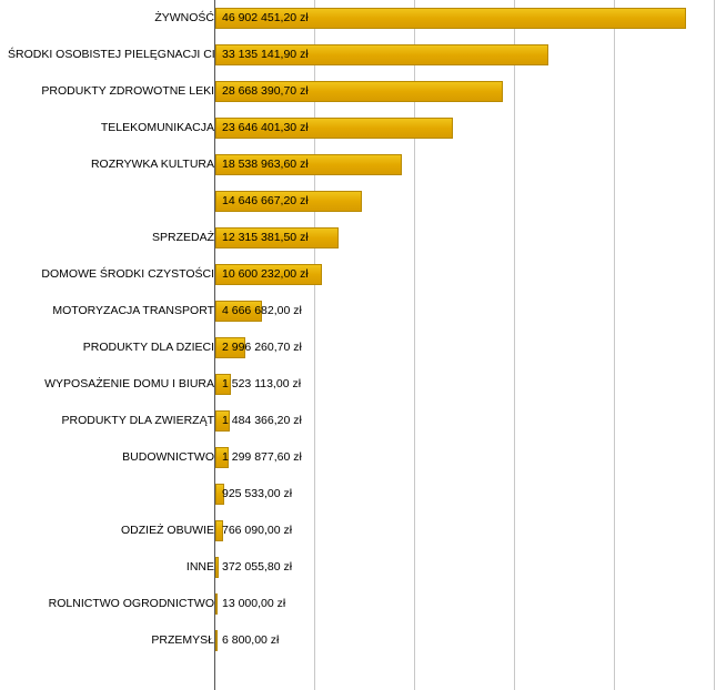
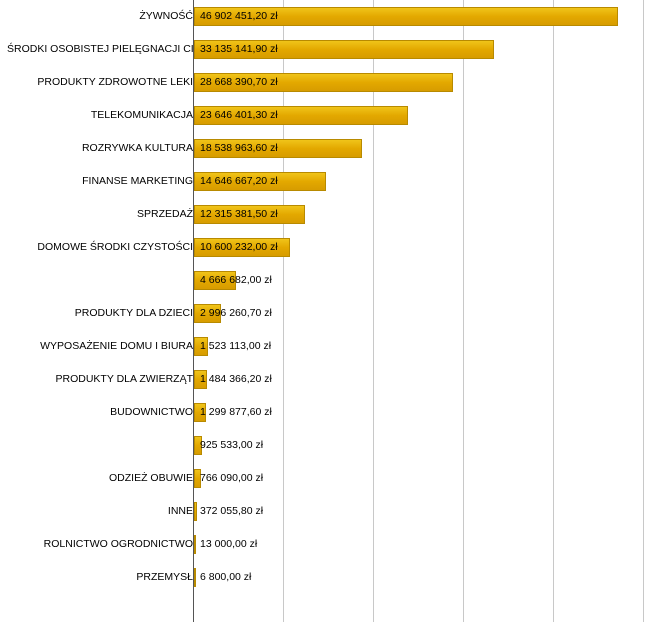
  ŻYWNOŚĆ
  46 902 451,20 zł
  ŚRODKI OSOBISTEJ PIELĘGNACJI C
  33 135 141,90 zł
  PRODUKTY ZDROWOTNE LEKI
  28 668 390,70 zł
  TELEKOMUNIKACJA
  23 646 401,30 zł
  ROZRYWKA KULTURA
  18 538 963,60 zł
+ FINANSE MARKETING
  14 646 667,20 zł
  SPRZEDAŻ
  12 315 381,50 zł
  DOMOWE ŚRODKI CZYSTOŚCI
  10 600 232,00 zł
- MOTORYZACJA TRANSPORT
  4 666 682,00 zł
  PRODUKTY DLA DZIECI
  2 996 260,70 zł
  WYPOSAŻENIE DOMU I BIURA
  1 523 113,00 zł
  PRODUKTY DLA ZWIERZĄT
  1 484 366,20 zł
  BUDOWNICTWO
  1 299 877,60 zł
  925 533,00 zł
  ODZIEŻ OBUWIE
  766 090,00 zł
  INNE
  372 055,80 zł
  ROLNICTWO OGRODNICTWO
  13 000,00 zł
  PRZEMYSŁ
  6 800,00 zł
